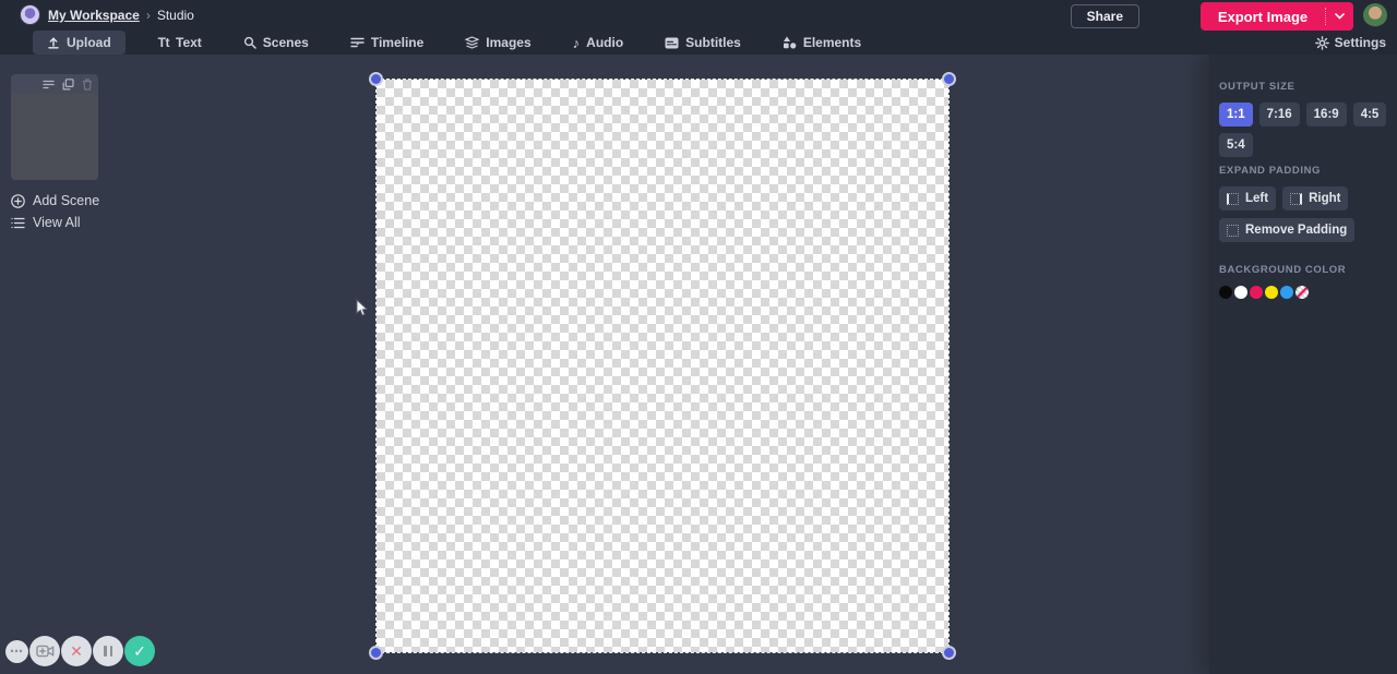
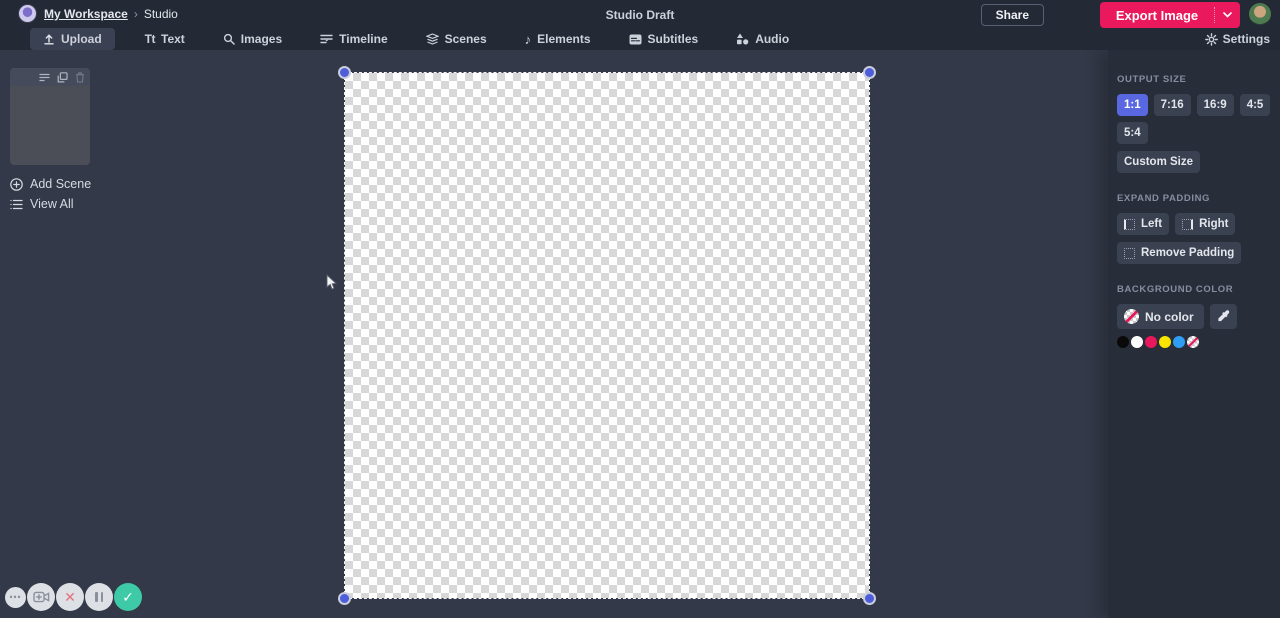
  My Workspace
  ›
  Studio
+ Studio Draft
  Share
  Export Image
  Upload
  Tt
  Text
- Scenes
+ Images
  Timeline
- Images
+ Scenes
  ♪
- Audio
+ Elements
  Subtitles
- Elements
+ Audio
  Settings
  Add Scene
  View All
  OUTPUT SIZE
  1:1
  7:16
  16:9
  4:5
  5:4
+ Custom Size
  EXPAND PADDING
  Left
  Right
  Remove Padding
  BACKGROUND COLOR
+ No color
  ⋯
  ✕
  ✓
